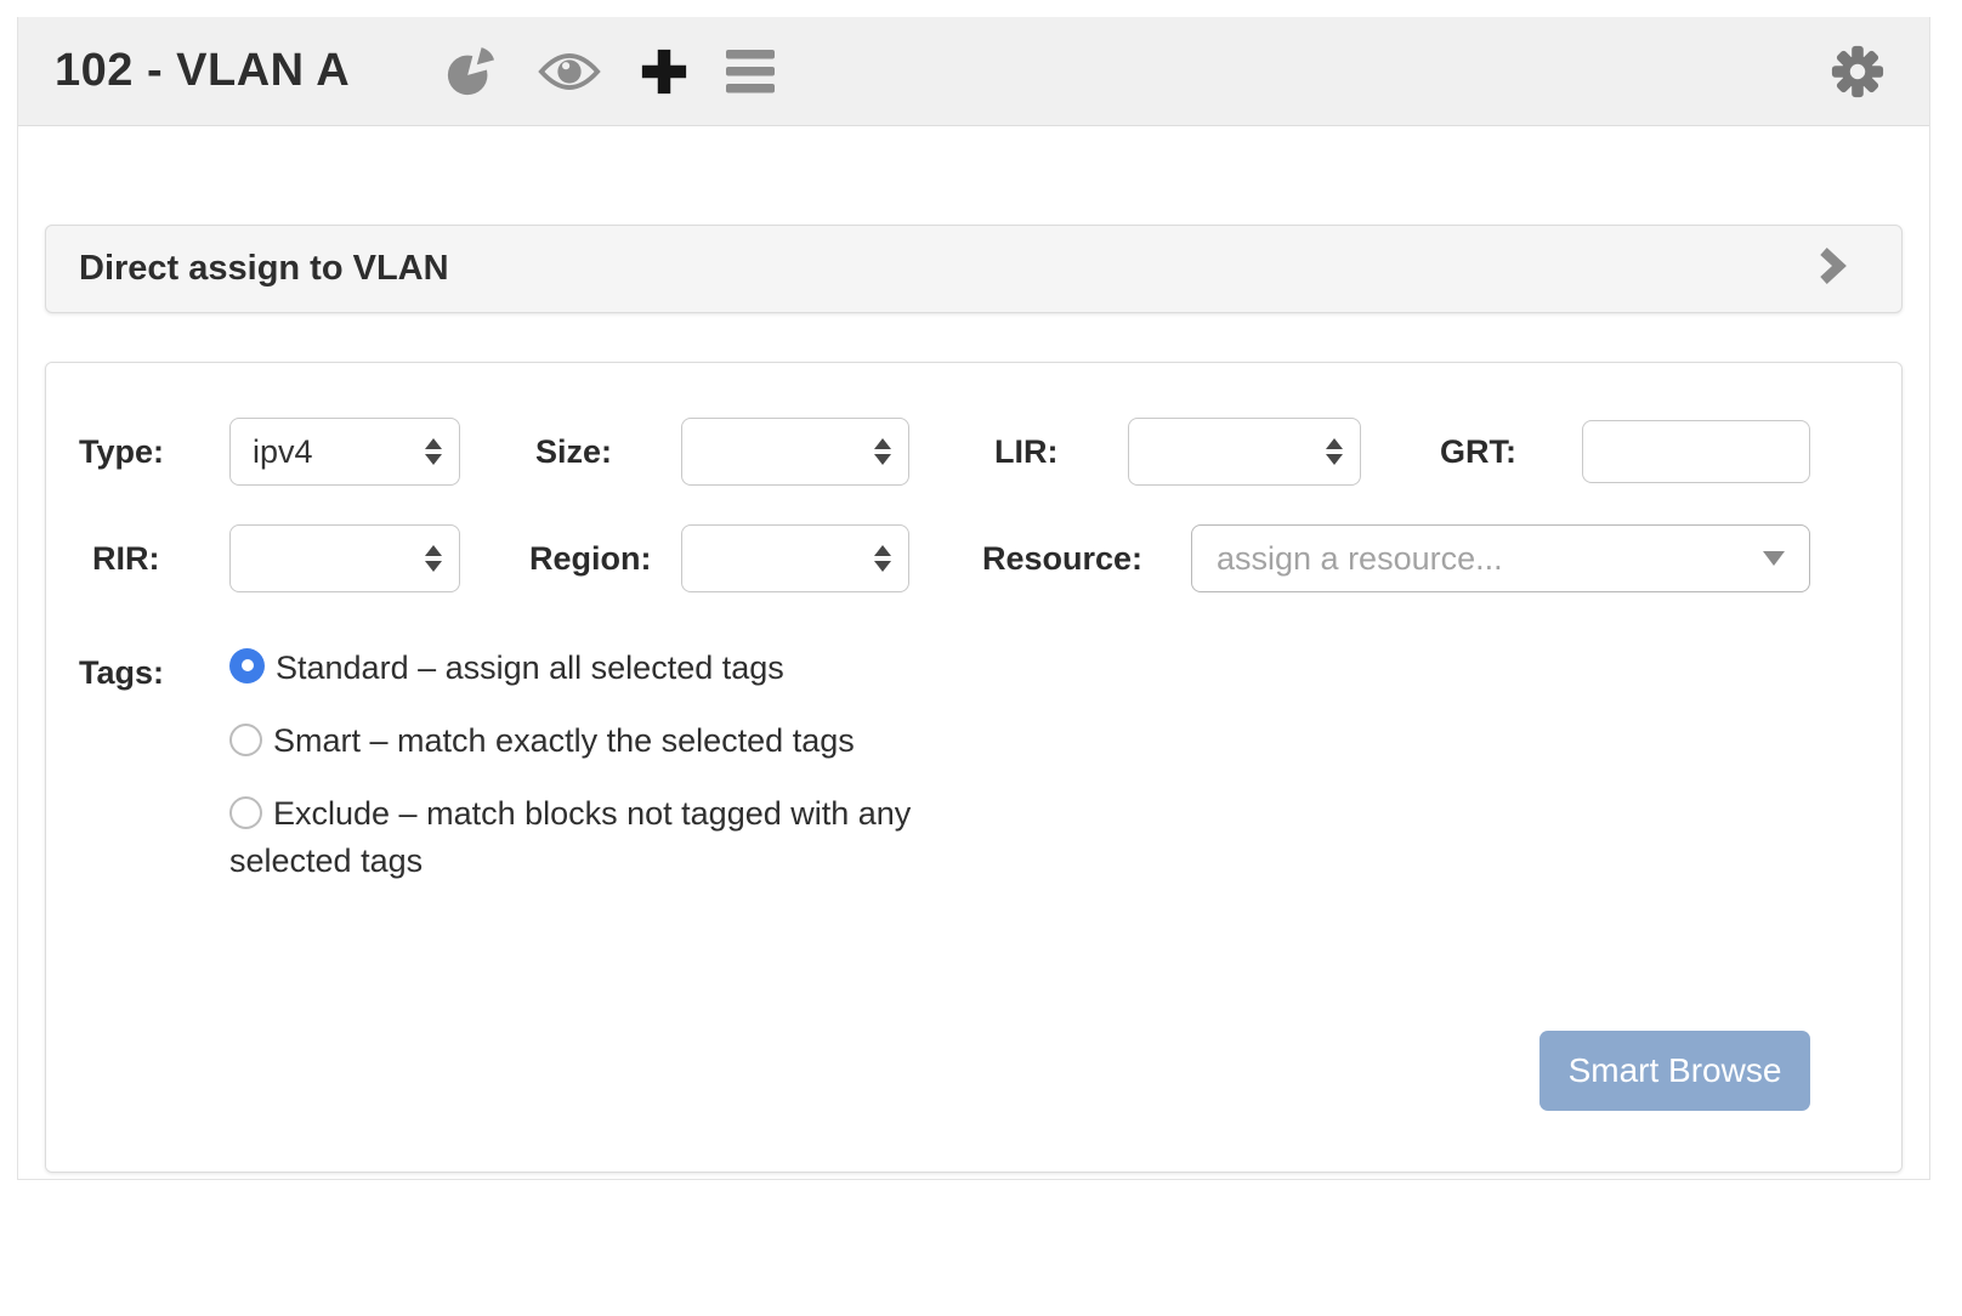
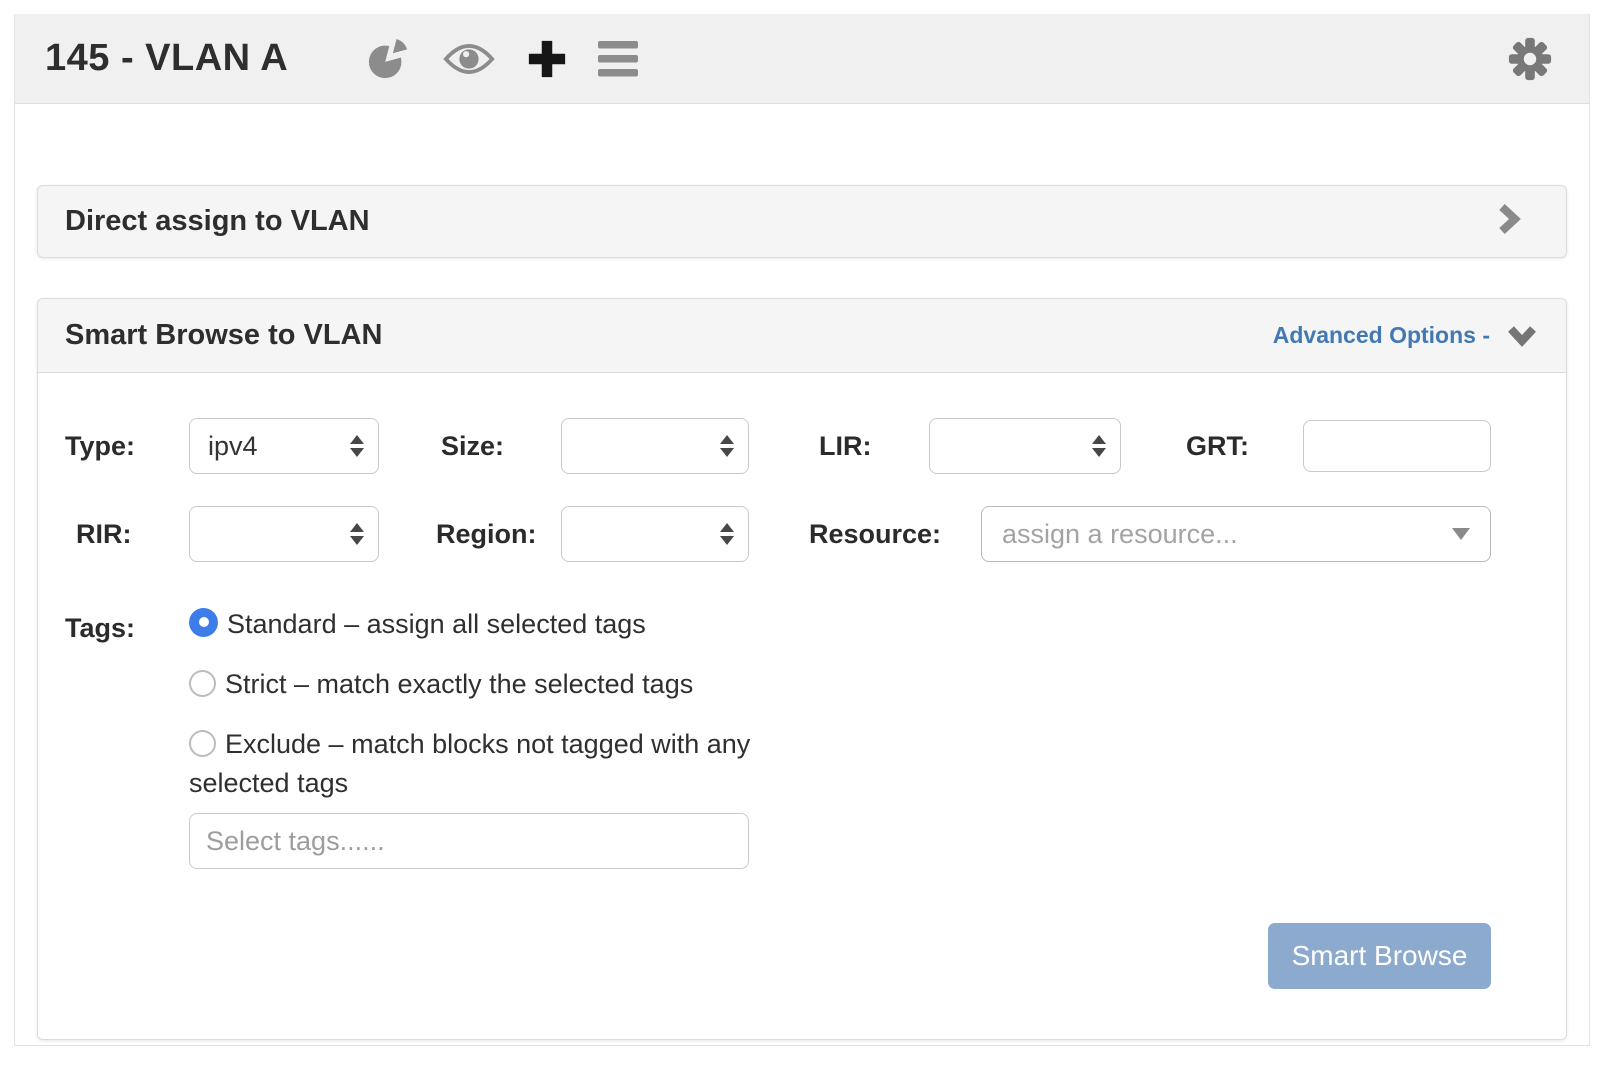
- 102 - VLAN A
+ 145 - VLAN A
  Direct assign to VLAN
+ Smart Browse to VLAN
+ Advanced Options -
  Type:
  ipv4
  Size:
  LIR:
  GRT:
  RIR:
  Region:
  Resource:
  assign a resource...
  Tags:
  Standard – assign all selected tags
- Smart – match exactly the selected tags
+ Strict – match exactly the selected tags
  Exclude – match blocks not tagged with any selected tags
+ Select tags......
  Smart Browse
